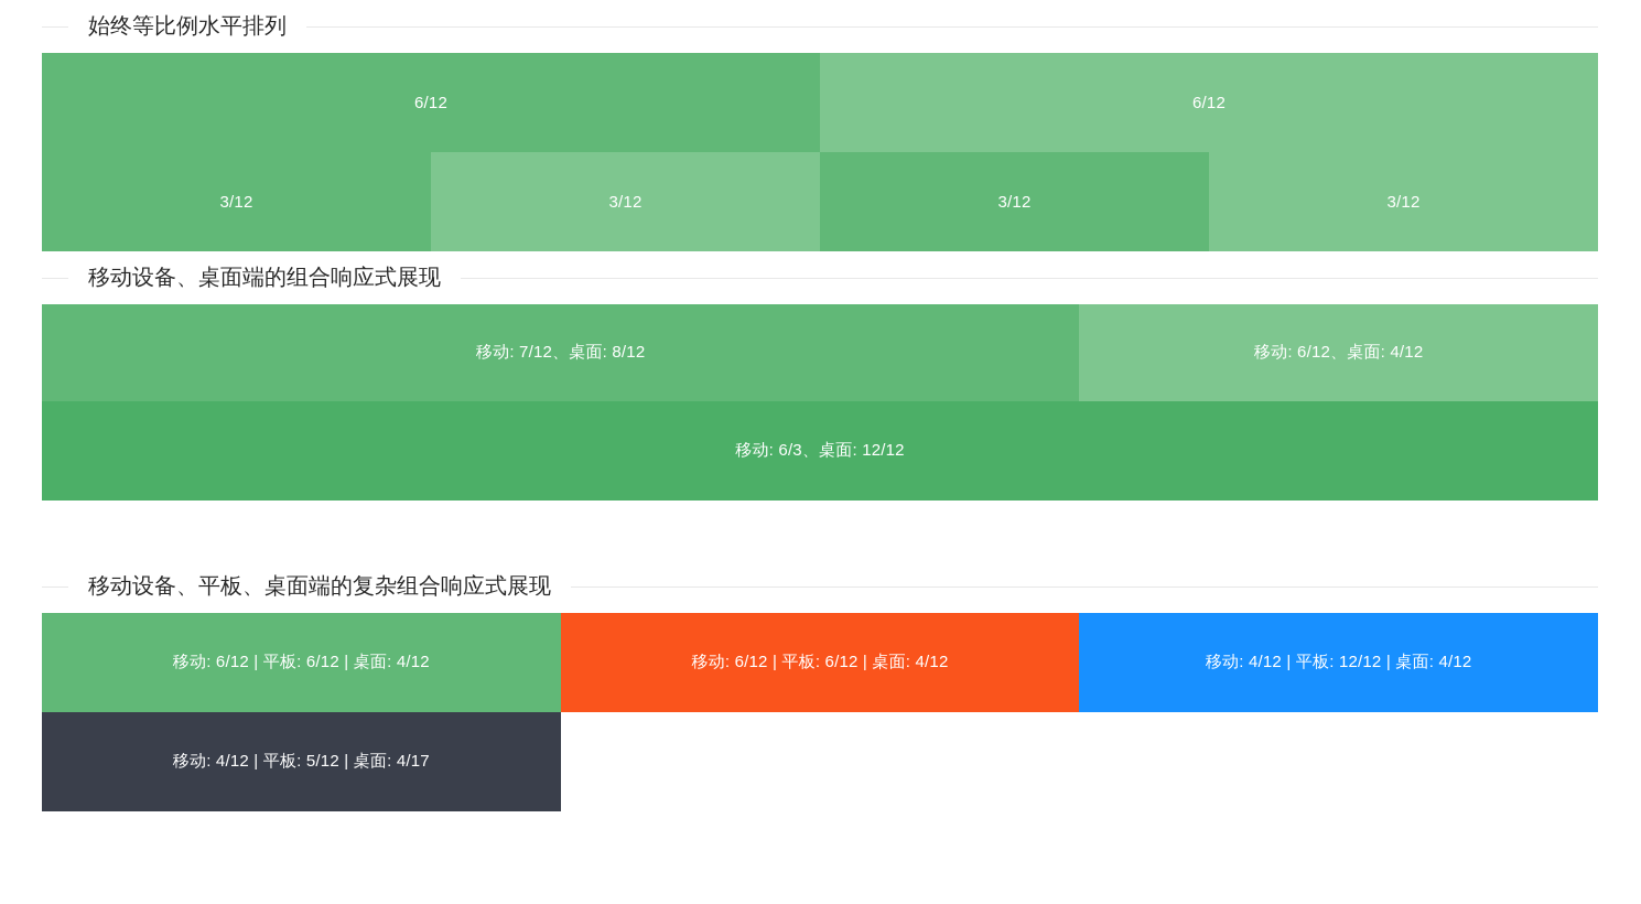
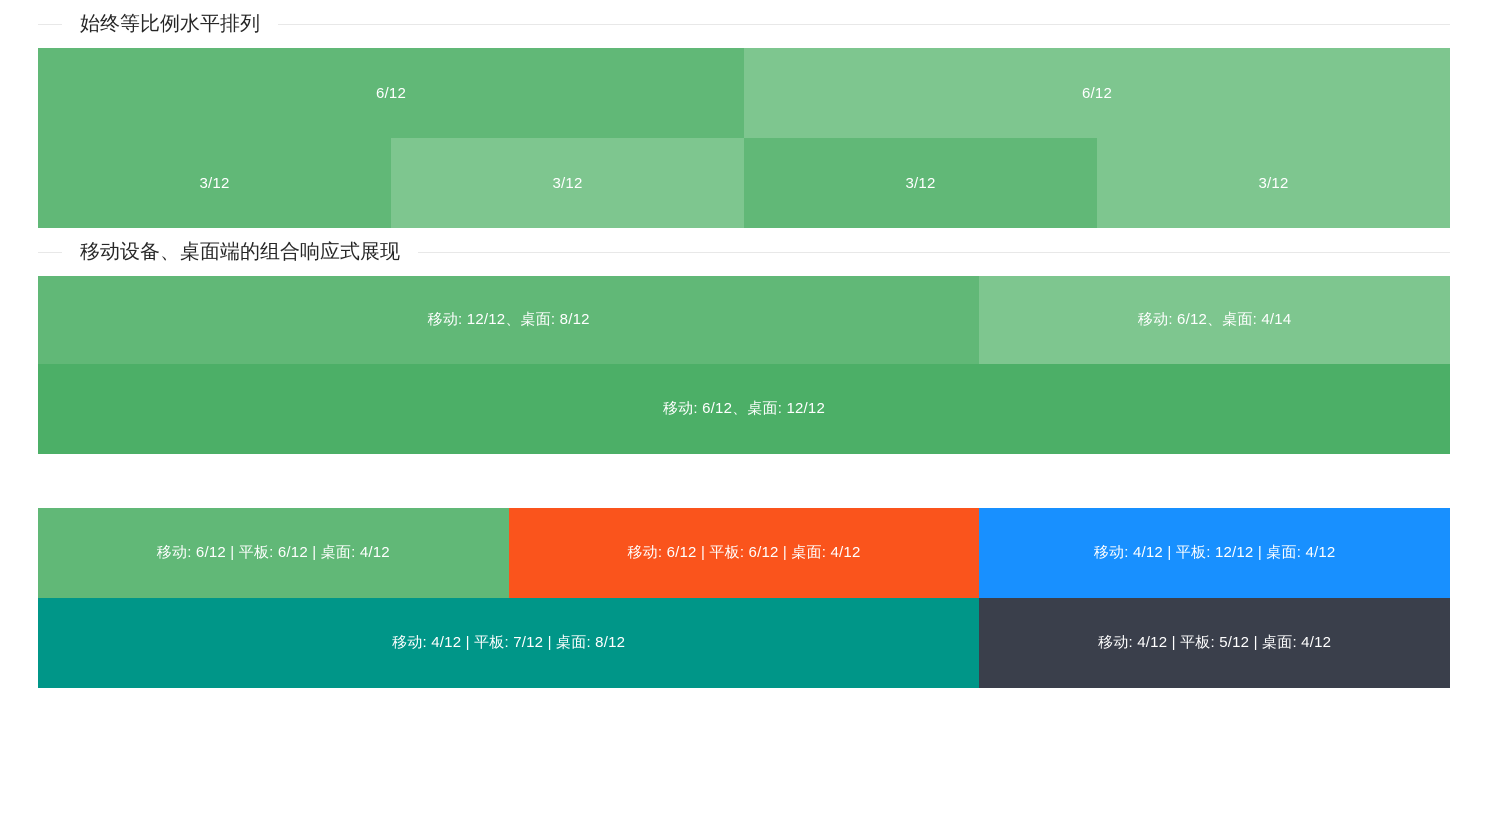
  始终等比例水平排列
  6/12
  6/12
  3/12
  3/12
  3/12
  3/12
  移动设备、桌面端的组合响应式展现
- 移动: 7/12、桌面: 8/12
+ 移动: 12/12、桌面: 8/12
- 移动: 6/12、桌面: 4/12
+ 移动: 6/12、桌面: 4/14
- 移动: 6/3、桌面: 12/12
+ 移动: 6/12、桌面: 12/12
- 移动设备、平板、桌面端的复杂组合响应式展现
  移动: 6/12 | 平板: 6/12 | 桌面: 4/12
  移动: 6/12 | 平板: 6/12 | 桌面: 4/12
  移动: 4/12 | 平板: 12/12 | 桌面: 4/12
+ 移动: 4/12 | 平板: 7/12 | 桌面: 8/12
- 移动: 4/12 | 平板: 5/12 | 桌面: 4/17
+ 移动: 4/12 | 平板: 5/12 | 桌面: 4/12
